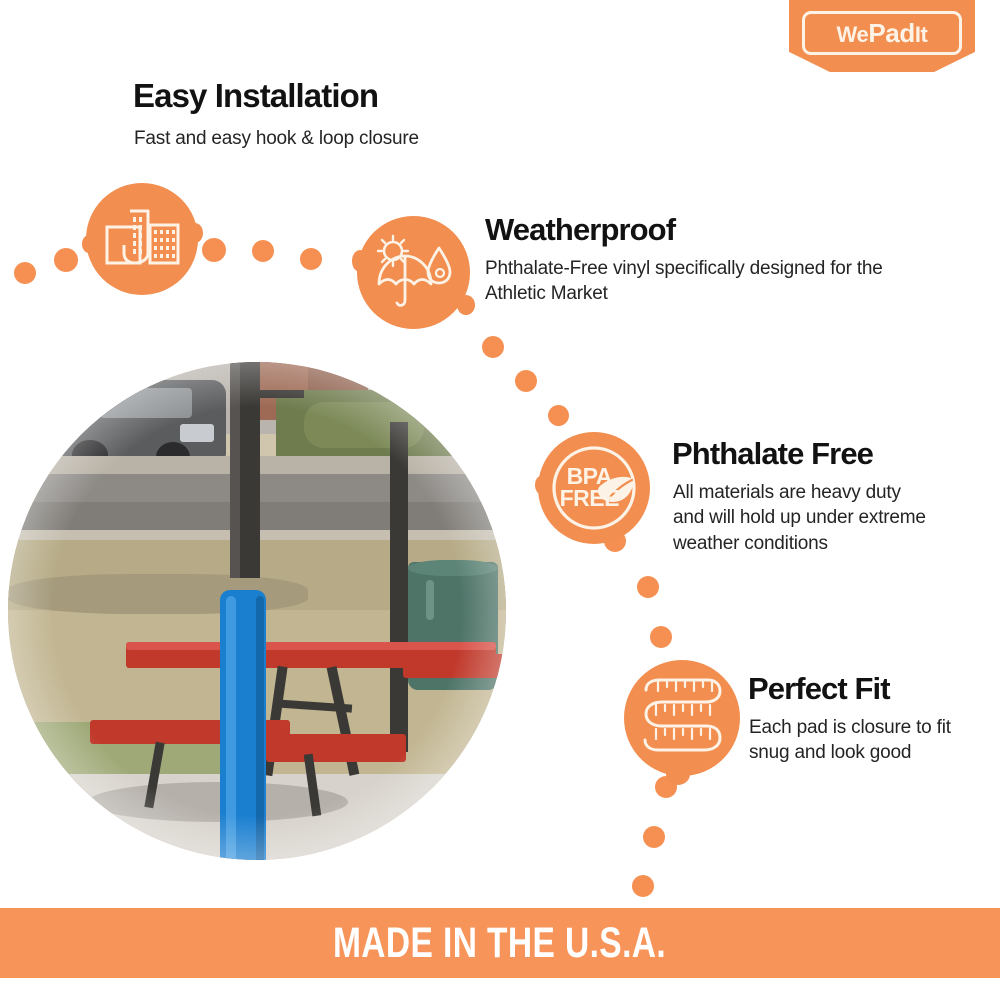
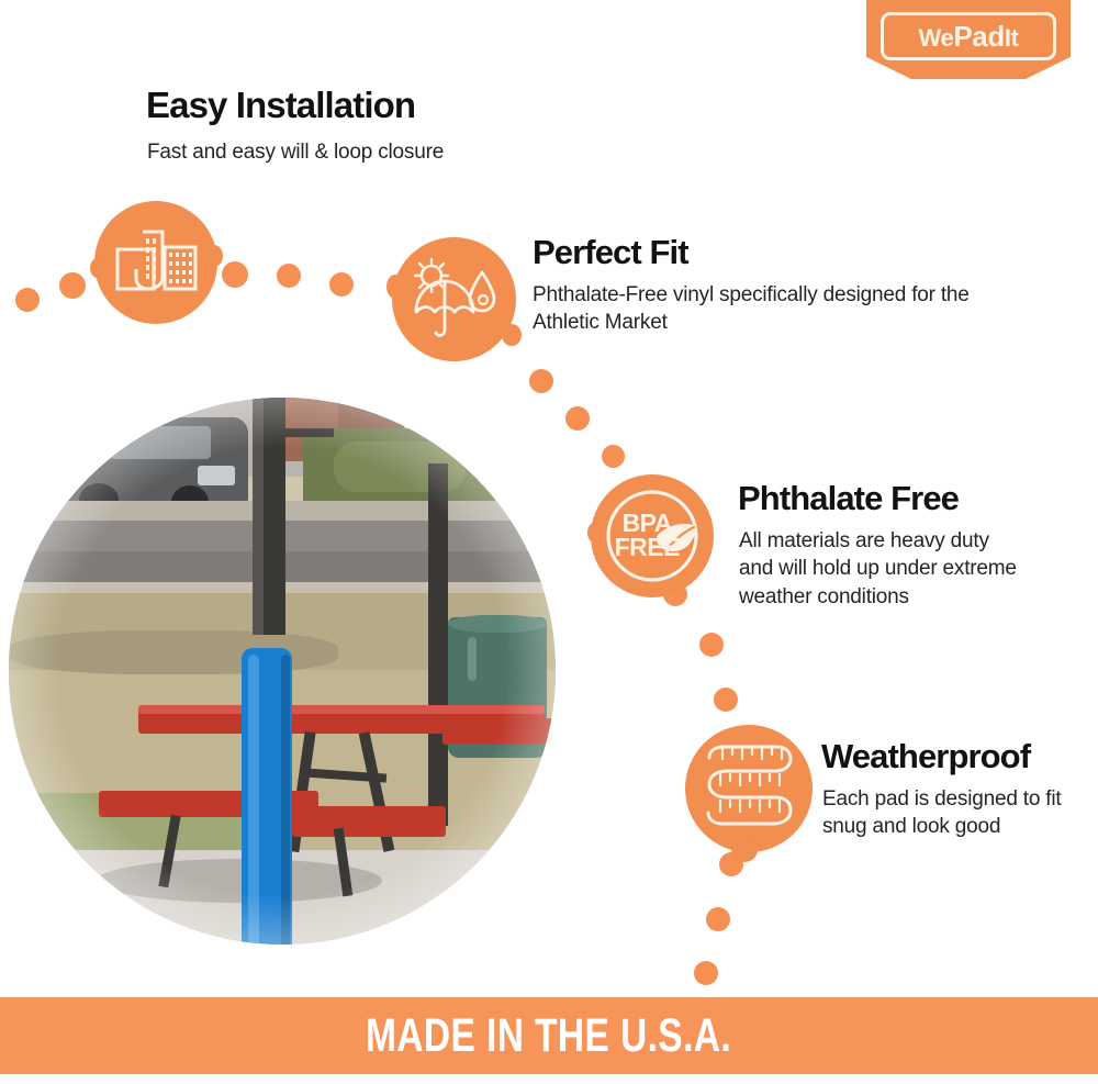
  WePadIt
  Easy Installation
- Fast and easy hook & loop closure
+ Fast and easy will & loop closure
- Weatherproof
+ Perfect Fit
  Phthalate-Free vinyl specifically designed for the Athletic Market
  Phthalate Free
  All materials are heavy duty and will hold up under extreme weather conditions
- Perfect Fit
+ Weatherproof
- Each pad is closure to fit snug and look good
+ Each pad is designed to fit snug and look good
  BPA
  FREE
  MADE IN THE U.S.A.
